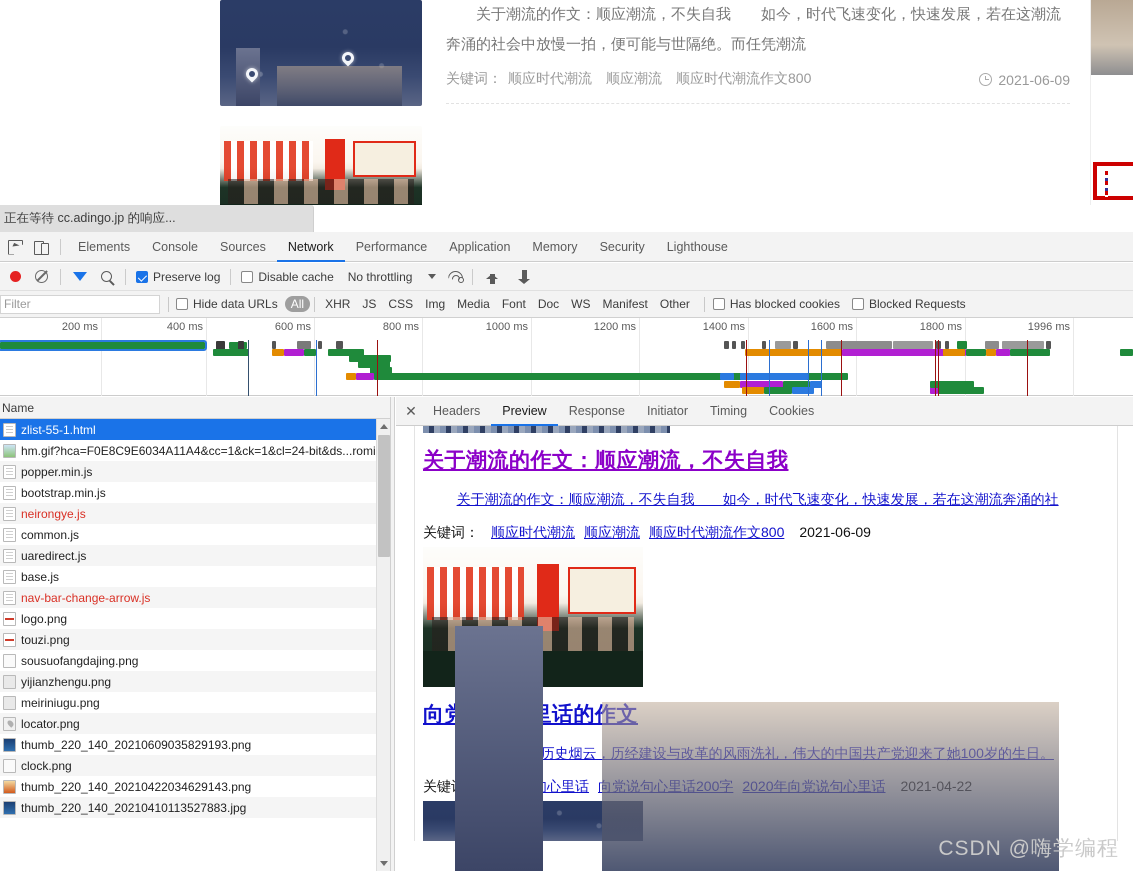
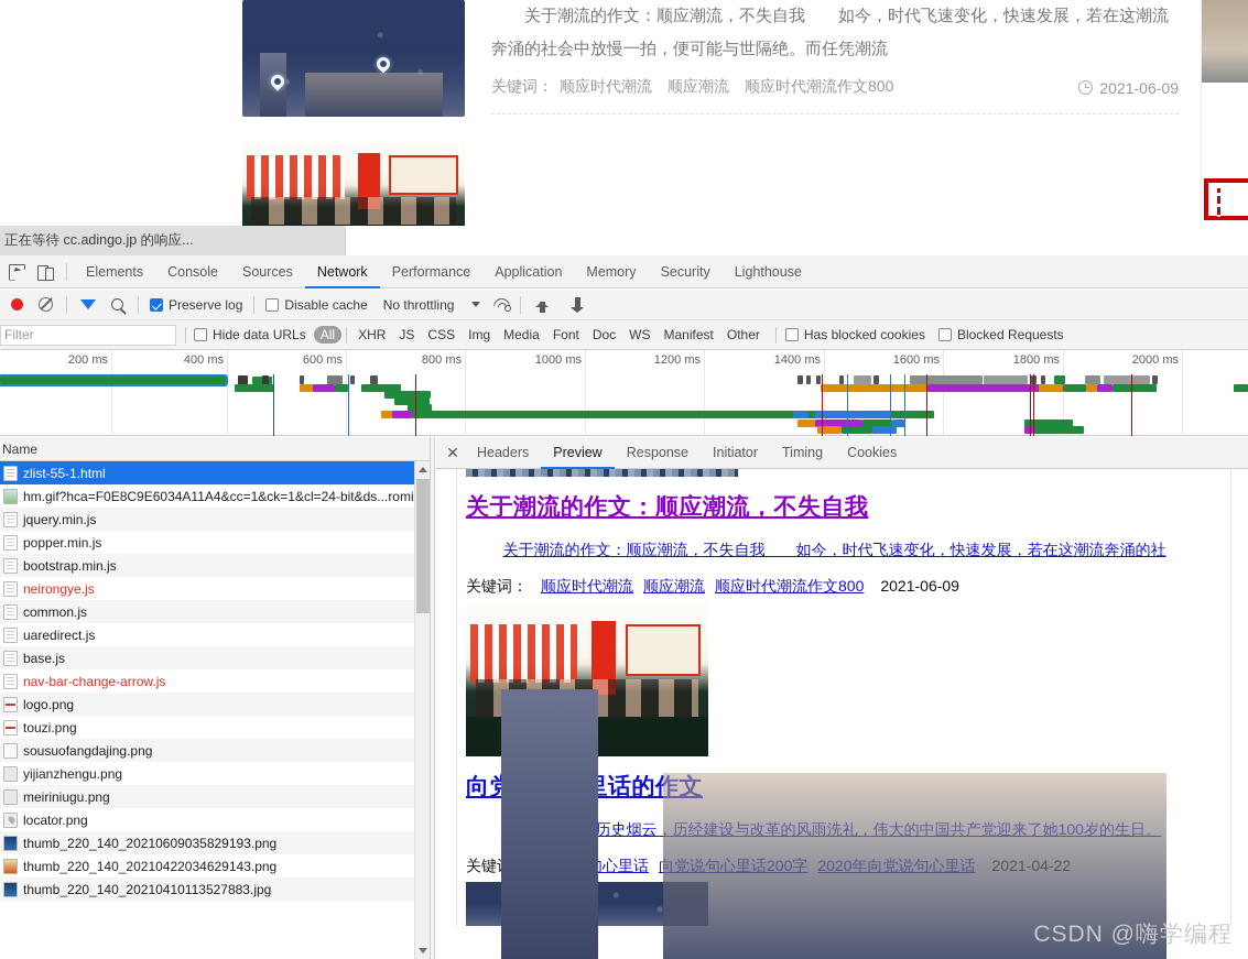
  关于潮流的作文：顺应潮流，不失自我 如今，时代飞速变化，快速发展，若在这潮流奔涌的社会中放慢一拍，便可能与世隔绝。而任凭潮流
  关键词：
  顺应时代潮流
  顺应潮流
  顺应时代潮流作文800
  2021-06-09
  正在等待 cc.adingo.jp 的响应...
  Elements
  Console
  Sources
  Network
  Performance
  Application
  Memory
  Security
  Lighthouse
  Preserve log
  Disable cache
  No throttling
  Filter
  Hide data URLs
  All
  XHR
  JS
  CSS
  Img
  Media
  Font
  Doc
  WS
  Manifest
  Other
  Has blocked cookies
  Blocked Requests
  200 ms
  400 ms
  600 ms
  800 ms
  1000 ms
  1200 ms
  1400 ms
  1600 ms
  1800 ms
- 1996 ms
+ 2000 ms
  Name
  zlist-55-1.html
  hm.gif?hca=F0E8C9E6034A11A4&cc=1&ck=1&cl=24-bit&ds...romi
+ jquery.min.js
  popper.min.js
  bootstrap.min.js
  neirongye.js
  common.js
  uaredirect.js
  base.js
  nav-bar-change-arrow.js
  logo.png
  touzi.png
  sousuofangdajing.png
  yijianzhengu.png
  meiriniugu.png
  locator.png
  thumb_220_140_20210609035829193.png
- clock.png
  thumb_220_140_20210422034629143.png
  thumb_220_140_20210410113527883.jpg
  ✕
  Headers
  Preview
  Response
  Initiator
  Timing
  Cookies
  关于潮流的作文：顺应潮流，不失自我
  关于潮流的作文：顺应潮流，不失自我 如今，时代飞速变化，快速发展，若在这潮流奔涌的社
  关键词：
  顺应时代潮流
  顺应潮流
  顺应时代潮流作文800
  2021-06-09
  CSDN @嗨学编程
